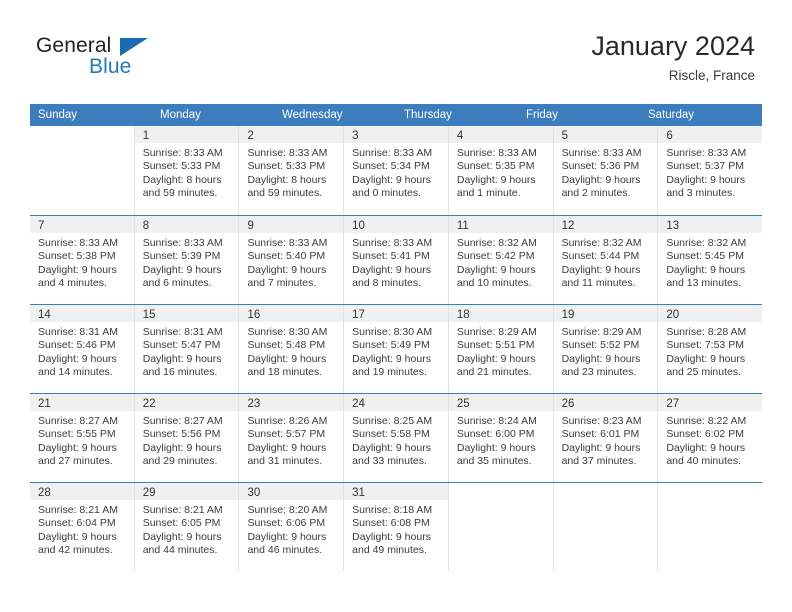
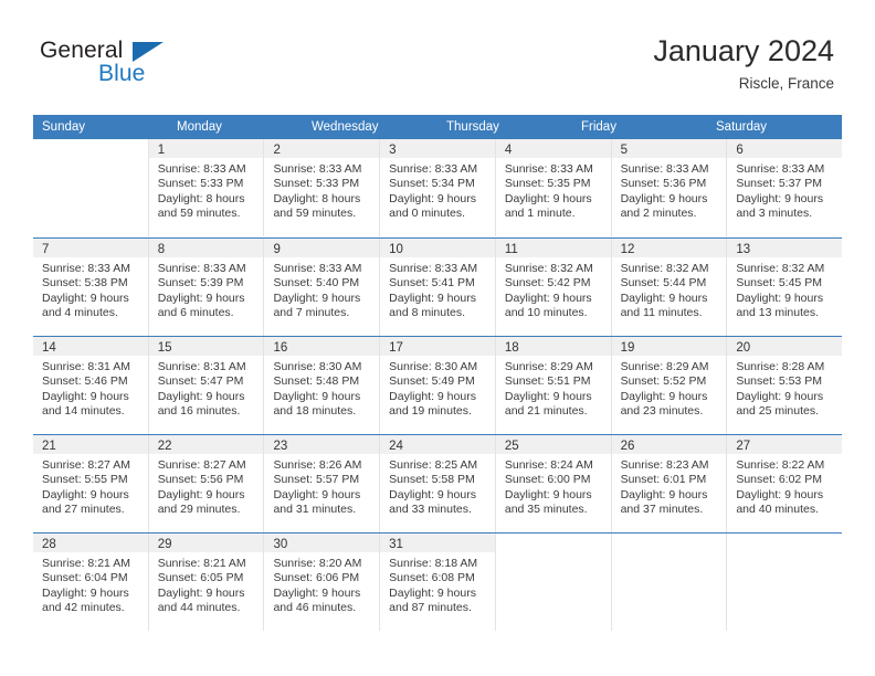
  General
  Blue
  January 2024
  Riscle, France
  Sunday
  Monday
  Wednesday
  Thursday
  Friday
  Saturday
  1
  Sunrise: 8:33 AM
  Sunset: 5:33 PM
  Daylight: 8 hours
  and 59 minutes.
  2
  Sunrise: 8:33 AM
  Sunset: 5:33 PM
  Daylight: 8 hours
  and 59 minutes.
  3
  Sunrise: 8:33 AM
  Sunset: 5:34 PM
  Daylight: 9 hours
  and 0 minutes.
  4
  Sunrise: 8:33 AM
  Sunset: 5:35 PM
  Daylight: 9 hours
  and 1 minute.
  5
  Sunrise: 8:33 AM
  Sunset: 5:36 PM
  Daylight: 9 hours
  and 2 minutes.
  6
  Sunrise: 8:33 AM
  Sunset: 5:37 PM
  Daylight: 9 hours
  and 3 minutes.
  7
  Sunrise: 8:33 AM
  Sunset: 5:38 PM
  Daylight: 9 hours
  and 4 minutes.
  8
  Sunrise: 8:33 AM
  Sunset: 5:39 PM
  Daylight: 9 hours
  and 6 minutes.
  9
  Sunrise: 8:33 AM
  Sunset: 5:40 PM
  Daylight: 9 hours
  and 7 minutes.
  10
  Sunrise: 8:33 AM
  Sunset: 5:41 PM
  Daylight: 9 hours
  and 8 minutes.
  11
  Sunrise: 8:32 AM
  Sunset: 5:42 PM
  Daylight: 9 hours
  and 10 minutes.
  12
  Sunrise: 8:32 AM
  Sunset: 5:44 PM
  Daylight: 9 hours
  and 11 minutes.
  13
  Sunrise: 8:32 AM
  Sunset: 5:45 PM
  Daylight: 9 hours
  and 13 minutes.
  14
  Sunrise: 8:31 AM
  Sunset: 5:46 PM
  Daylight: 9 hours
  and 14 minutes.
  15
  Sunrise: 8:31 AM
  Sunset: 5:47 PM
  Daylight: 9 hours
  and 16 minutes.
  16
  Sunrise: 8:30 AM
  Sunset: 5:48 PM
  Daylight: 9 hours
  and 18 minutes.
  17
  Sunrise: 8:30 AM
  Sunset: 5:49 PM
  Daylight: 9 hours
  and 19 minutes.
  18
  Sunrise: 8:29 AM
  Sunset: 5:51 PM
  Daylight: 9 hours
  and 21 minutes.
  19
  Sunrise: 8:29 AM
  Sunset: 5:52 PM
  Daylight: 9 hours
  and 23 minutes.
  20
  Sunrise: 8:28 AM
- Sunset: 7:53 PM
+ Sunset: 5:53 PM
  Daylight: 9 hours
  and 25 minutes.
  21
  Sunrise: 8:27 AM
  Sunset: 5:55 PM
  Daylight: 9 hours
  and 27 minutes.
  22
  Sunrise: 8:27 AM
  Sunset: 5:56 PM
  Daylight: 9 hours
  and 29 minutes.
  23
  Sunrise: 8:26 AM
  Sunset: 5:57 PM
  Daylight: 9 hours
  and 31 minutes.
  24
  Sunrise: 8:25 AM
  Sunset: 5:58 PM
  Daylight: 9 hours
  and 33 minutes.
  25
  Sunrise: 8:24 AM
  Sunset: 6:00 PM
  Daylight: 9 hours
  and 35 minutes.
  26
  Sunrise: 8:23 AM
  Sunset: 6:01 PM
  Daylight: 9 hours
  and 37 minutes.
  27
  Sunrise: 8:22 AM
  Sunset: 6:02 PM
  Daylight: 9 hours
  and 40 minutes.
  28
  Sunrise: 8:21 AM
  Sunset: 6:04 PM
  Daylight: 9 hours
  and 42 minutes.
  29
  Sunrise: 8:21 AM
  Sunset: 6:05 PM
  Daylight: 9 hours
  and 44 minutes.
  30
  Sunrise: 8:20 AM
  Sunset: 6:06 PM
  Daylight: 9 hours
  and 46 minutes.
  31
  Sunrise: 8:18 AM
  Sunset: 6:08 PM
  Daylight: 9 hours
- and 49 minutes.
+ and 87 minutes.
